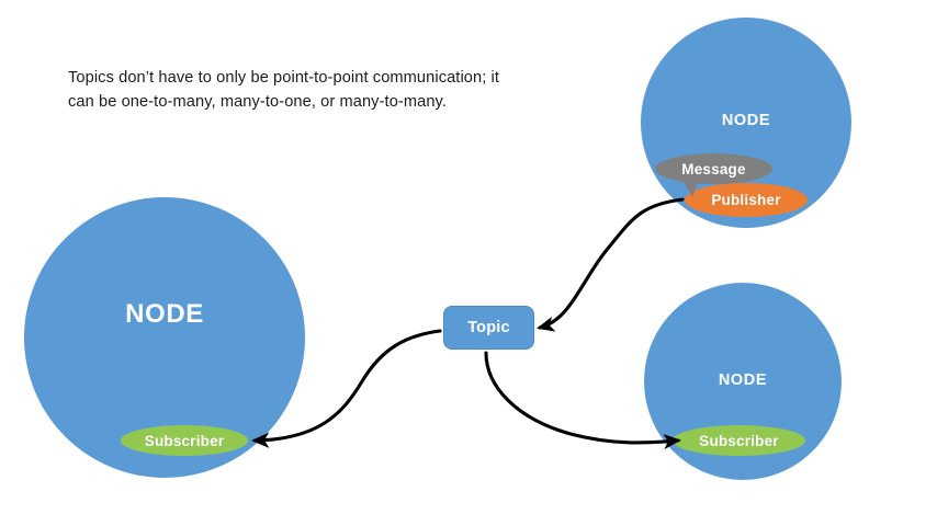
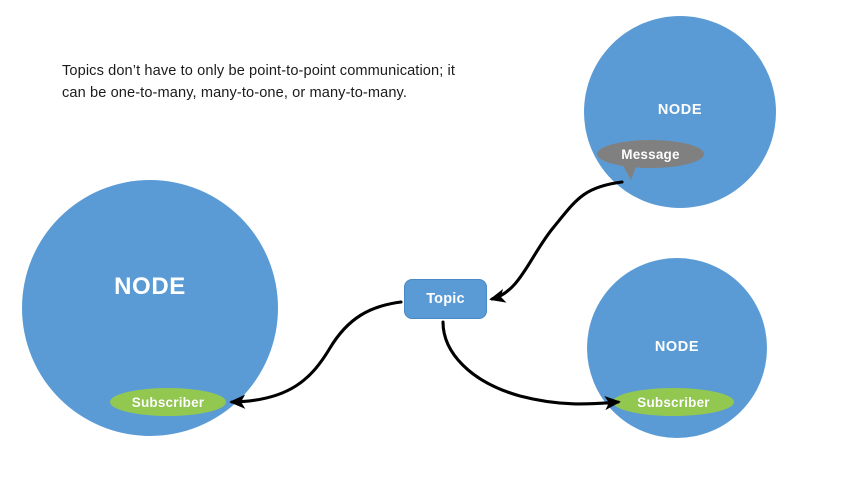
  Topics don’t have to only be point-to-point communication; it
  can be one-to-many, many-to-one, or many-to-many.
  NODE
  Subscriber
  NODE
- Publisher
  Message
  NODE
  Subscriber
  Topic
